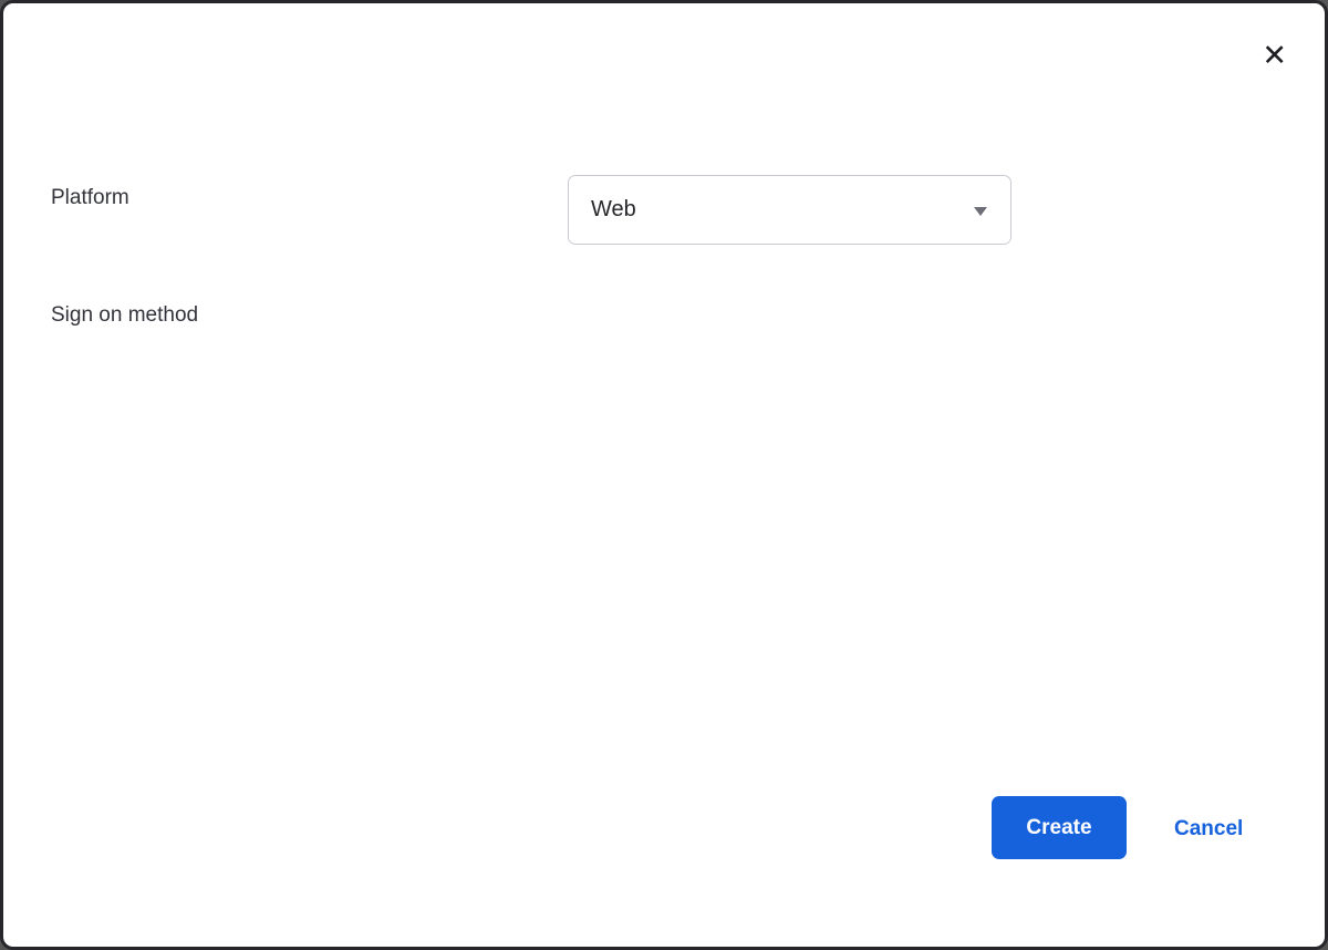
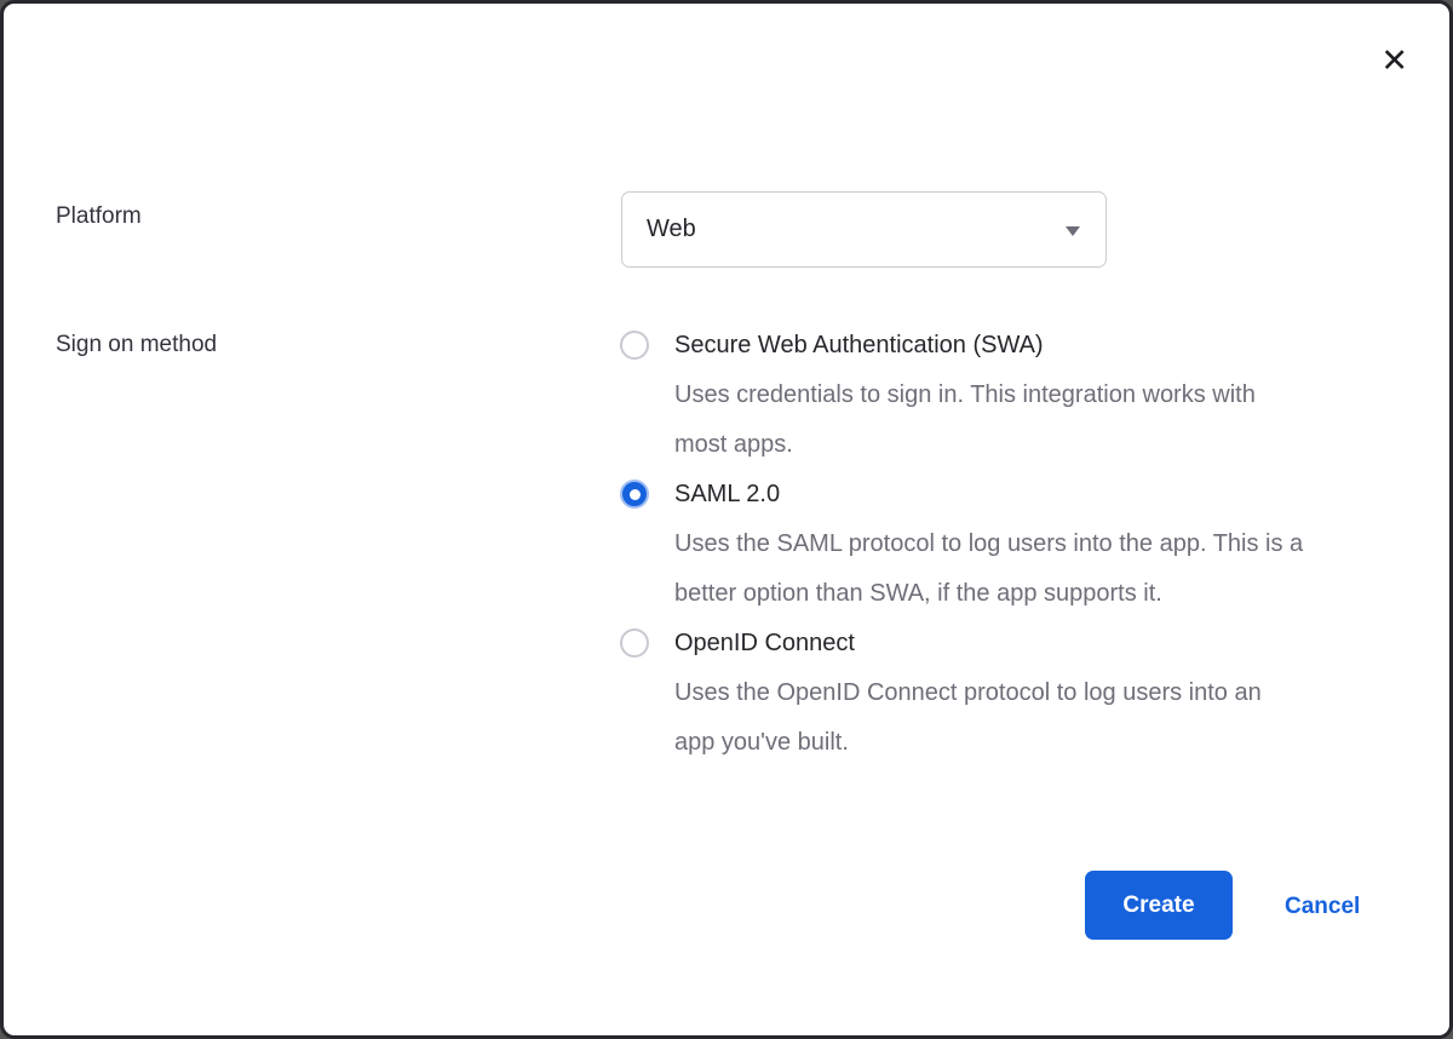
  ✕
  Platform
  Web
  Sign on method
+ Secure Web Authentication (SWA)
+ Uses credentials to sign in. This integration works with most apps.
+ SAML 2.0
+ Uses the SAML protocol to log users into the app. This is a better option than SWA, if the app supports it.
+ OpenID Connect
+ Uses the OpenID Connect protocol to log users into an app you've built.
  Create
  Cancel
